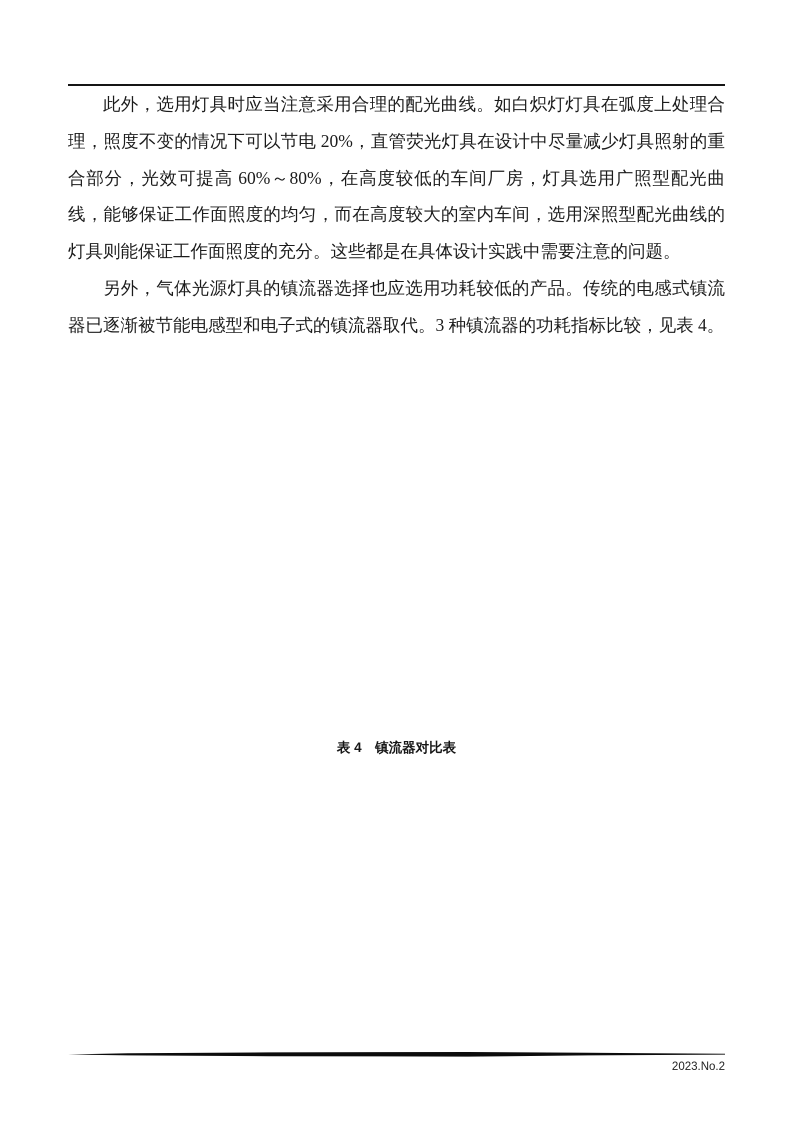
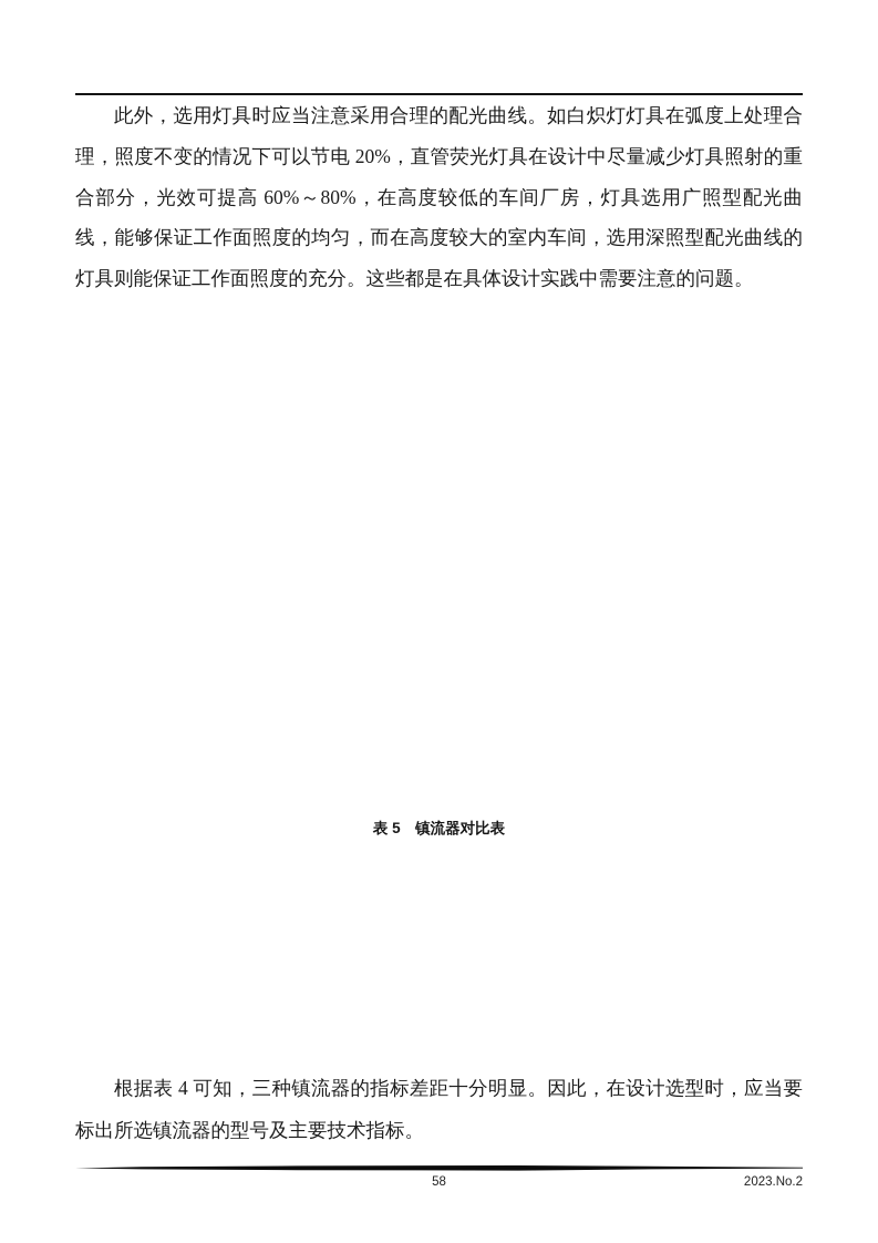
  此外，选用灯具时应当注意采用合理的配光曲线。如白炽灯灯具在弧度上处理合理，照度不变的情况下可以节电 20%，直管荧光灯具在设计中尽量减少灯具照射的重合部分，光效可提高 60%～80%，在高度较低的车间厂房，灯具选用广照型配光曲线，能够保证工作面照度的均匀，而在高度较大的室内车间，选用深照型配光曲线的灯具则能保证工作面照度的充分。这些都是在具体设计实践中需要注意的问题。
- 另外，气体光源灯具的镇流器选择也应选用功耗较低的产品。传统的电感式镇流器已逐渐被节能电感型和电子式的镇流器取代。3 种镇流器的功耗指标比较，见表 4。
- 表 4 镇流器对比表
+ 表 5 镇流器对比表
+ 根据表 4 可知，三种镇流器的指标差距十分明显。因此，在设计选型时，应当要标出所选镇流器的型号及主要技术指标。
+ 58
  2023.No.2
